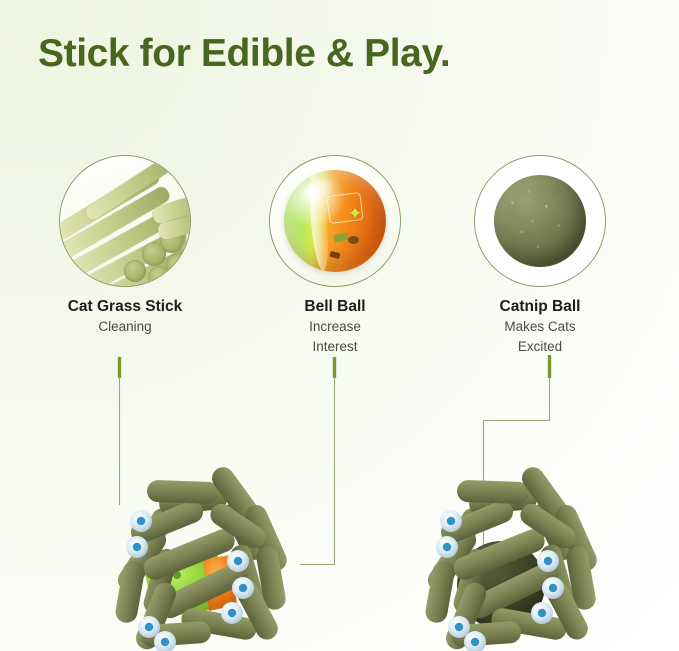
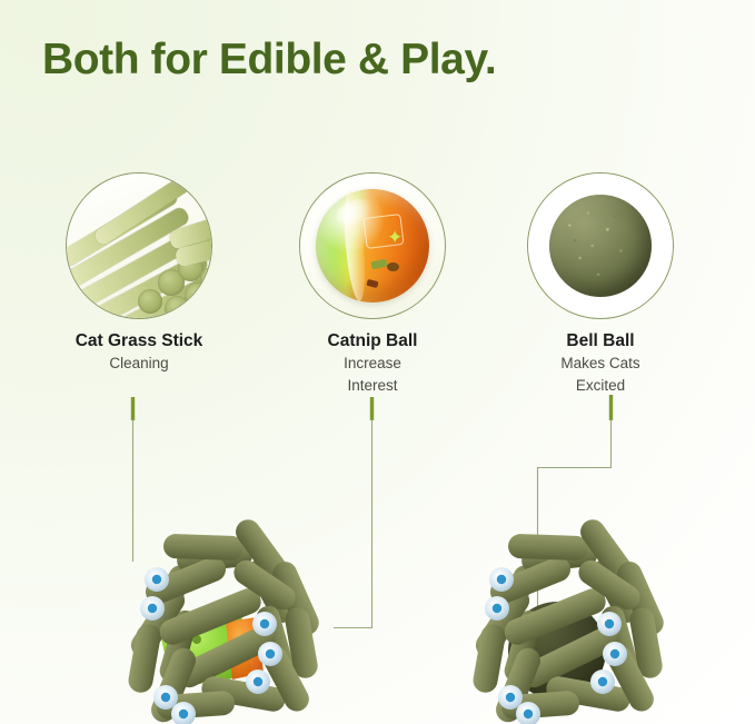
- Stick for Edible & Play.
+ Both for Edible & Play.
  Cat Grass Stick
  Cleaning
- Bell Ball
+ Catnip Ball
  Increase
  Interest
- Catnip Ball
+ Bell Ball
  Makes Cats
  Excited
